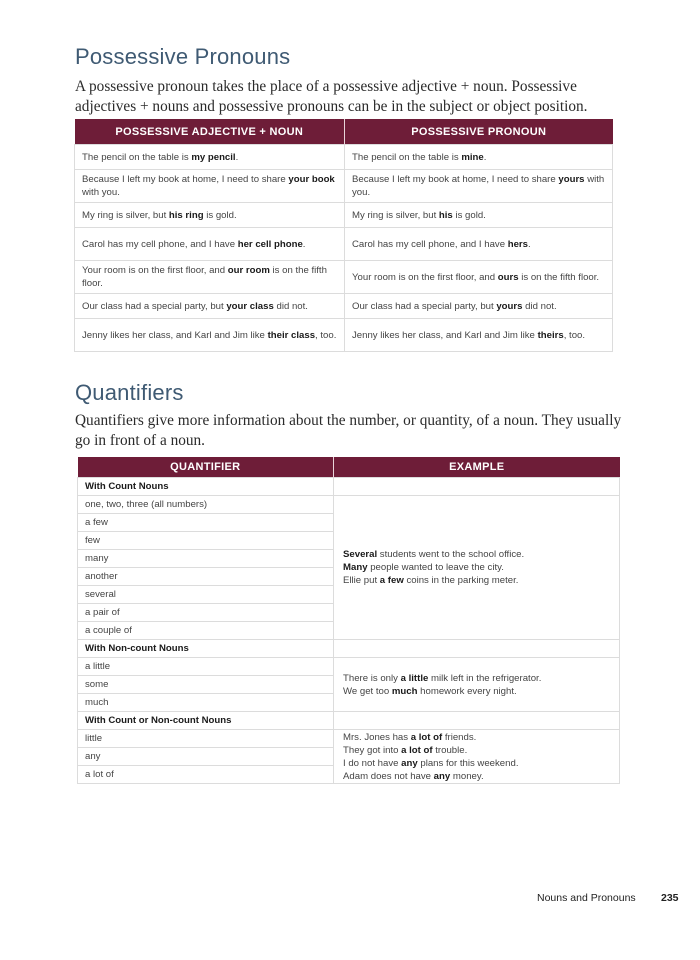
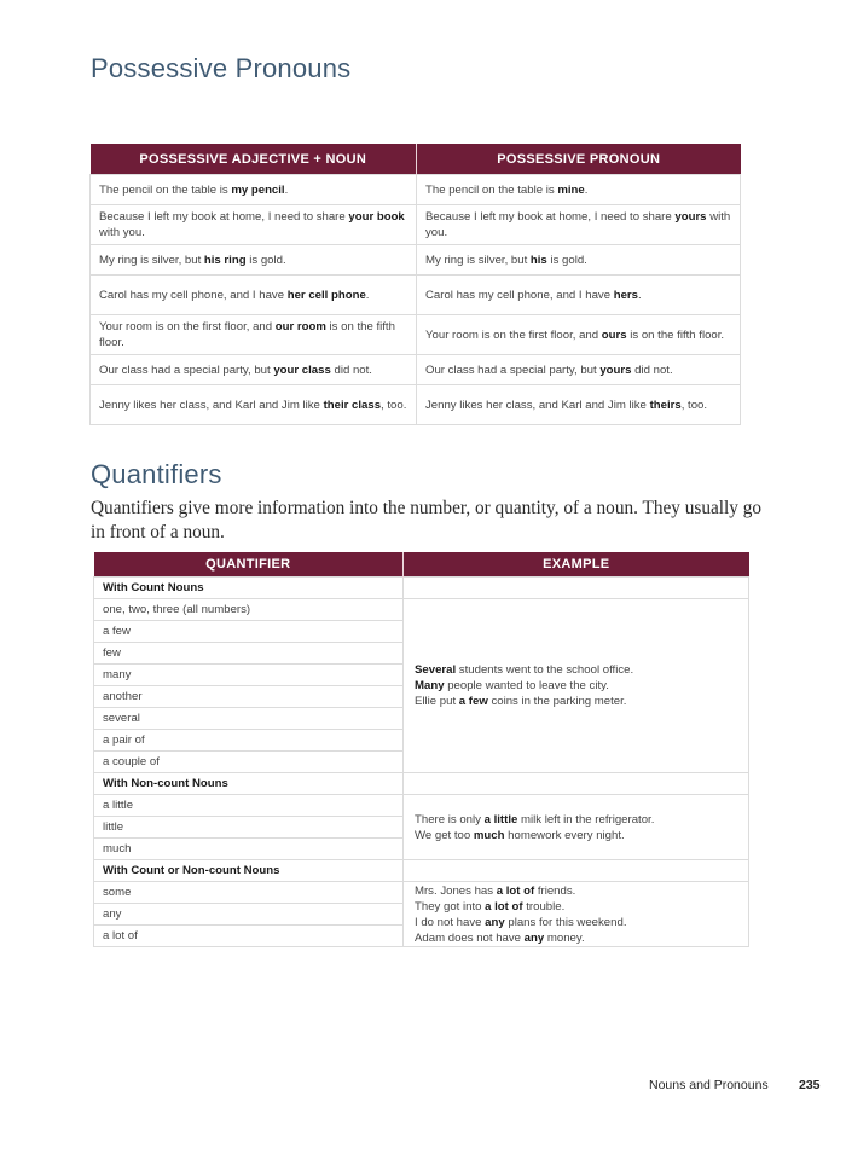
  Possessive Pronouns
- A possessive pronoun takes the place of a possessive adjective + noun. Possessive adjectives + nouns and possessive pronouns can be in the subject or object position.
  POSSESSIVE ADJECTIVE + NOUN	POSSESSIVE PRONOUN
  The pencil on the table is my pencil.	The pencil on the table is mine.
  Because I left my book at home, I need to share your book with you.	Because I left my book at home, I need to share yours with you.
  My ring is silver, but his ring is gold.	My ring is silver, but his is gold.
  Carol has my cell phone, and I have her cell phone.	Carol has my cell phone, and I have hers.
  Your room is on the first floor, and our room is on the fifth floor.	Your room is on the first floor, and ours is on the fifth floor.
  Our class had a special party, but your class did not.	Our class had a special party, but yours did not.
  Jenny likes her class, and Karl and Jim like their class, too.	Jenny likes her class, and Karl and Jim like theirs, too.
  Quantifiers
- Quantifiers give more information about the number, or quantity, of a noun. They usually go in front of a noun.
+ Quantifiers give more information into the number, or quantity, of a noun. They usually go in front of a noun.
  QUANTIFIER	EXAMPLE
  With Count Nouns
  one, two, three (all numbers)	Several students went to the school office. Many people wanted to leave the city. Ellie put a few coins in the parking meter.
  a few
  few
  many
  another
  several
  a pair of
  a couple of
  With Non-count Nouns
  a little	There is only a little milk left in the refrigerator. We get too much homework every night.
- some
+ little
  much
  With Count or Non-count Nouns
- little	Mrs. Jones has a lot of friends. They got into a lot of trouble. I do not have any plans for this weekend. Adam does not have any money.
+ some	Mrs. Jones has a lot of friends. They got into a lot of trouble. I do not have any plans for this weekend. Adam does not have any money.
  any
  a lot of
  Nouns and Pronouns
  235
